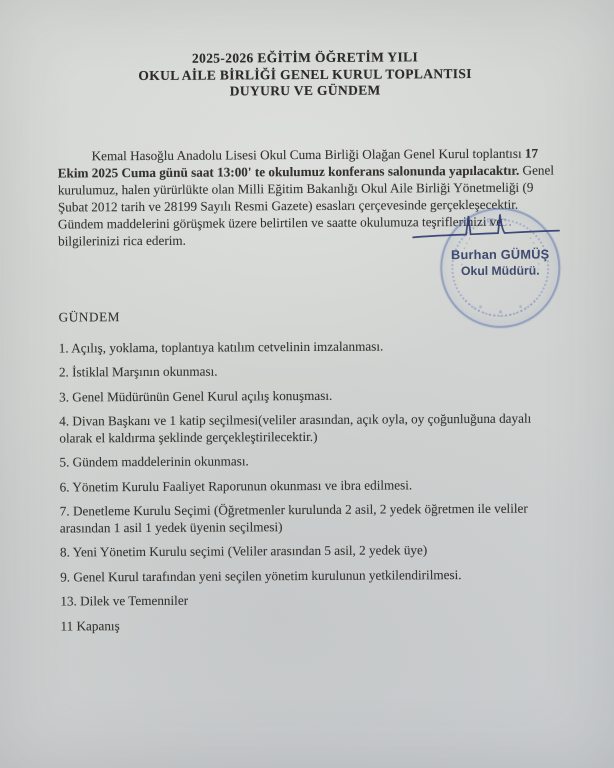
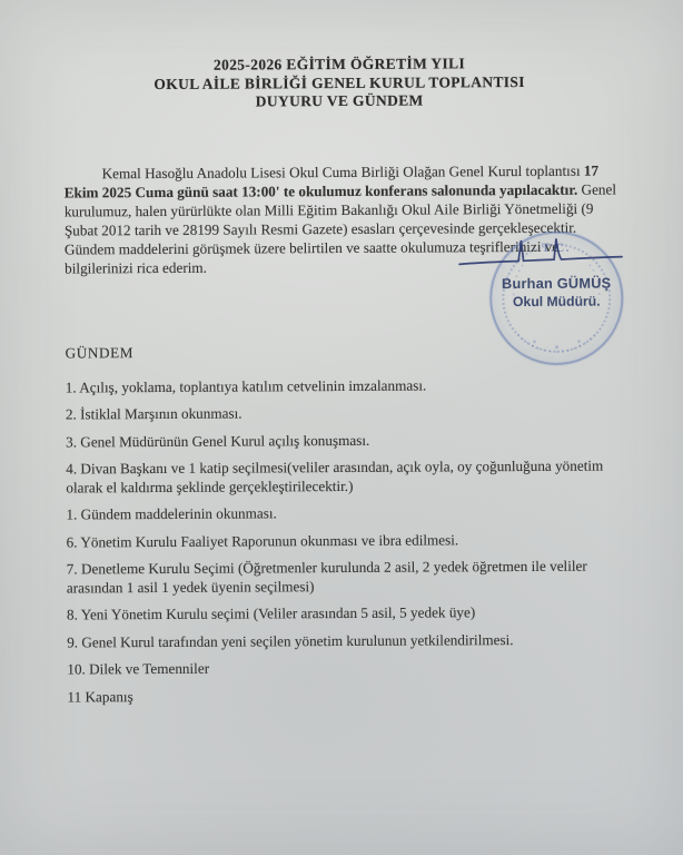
  2025-2026 EĞİTİM ÖĞRETİM YILI
  OKUL AİLE BİRLİĞİ GENEL KURUL TOPLANTISI
  DUYURU VE GÜNDEM
  Kemal Hasoğlu Anadolu Lisesi Okul Cuma Birliği Olağan Genel Kurul toplantısı 17 Ekim 2025 Cuma günü saat 13:00' te okulumuz konferans salonunda yapılacaktır. Genel kurulumuz, halen yürürlükte olan Milli Eğitim Bakanlığı Okul Aile Birliği Yönetmeliği (9 Şubat 2012 tarih ve 28199 Sayılı Resmi Gazete) esasları çerçevesinde gerçekleşecektir. Gündem maddelerini görüşmek üzere belirtilen ve saatte okulumuza teşrifleriizi v bilgilerinizi rica ederim.
  T.C.
  Burhan GÜMÜŞ
  Okul Müdürü.
  GÜNDEM
  1. Açılış, yoklama, toplantıya katılım cetvelinin imzalanması.
  2. İstiklal Marşının okunması.
  3. Genel Müdürünün Genel Kurul açılış konuşması.
- 4. Divan Başkanı ve 1 katip seçilmesi(veliler arasından, açık oyla, oy çoğunluğuna dayalı olarak el kaldırma şeklinde gerçekleştirilecektir.)
+ 4. Divan Başkanı ve 1 katip seçilmesi(veliler arasından, açık oyla, oy çoğunluğuna yönetim olarak el kaldırma şeklinde gerçekleştirilecektir.)
- 5. Gündem maddelerinin okunması.
+ 1. Gündem maddelerinin okunması.
  6. Yönetim Kurulu Faaliyet Raporunun okunması ve ibra edilmesi.
  7. Denetleme Kurulu Seçimi (Öğretmenler kurulunda 2 asil, 2 yedek öğretmen ile veliler arasından 1 asil 1 yedek üyenin seçilmesi)
- 8. Yeni Yönetim Kurulu seçimi (Veliler arasından 5 asil, 2 yedek üye)
+ 8. Yeni Yönetim Kurulu seçimi (Veliler arasından 5 asil, 5 yedek üye)
  9. Genel Kurul tarafından yeni seçilen yönetim kurulunun yetkilendirilmesi.
- 13. Dilek ve Temenniler
+ 10. Dilek ve Temenniler
  11 Kapanış
